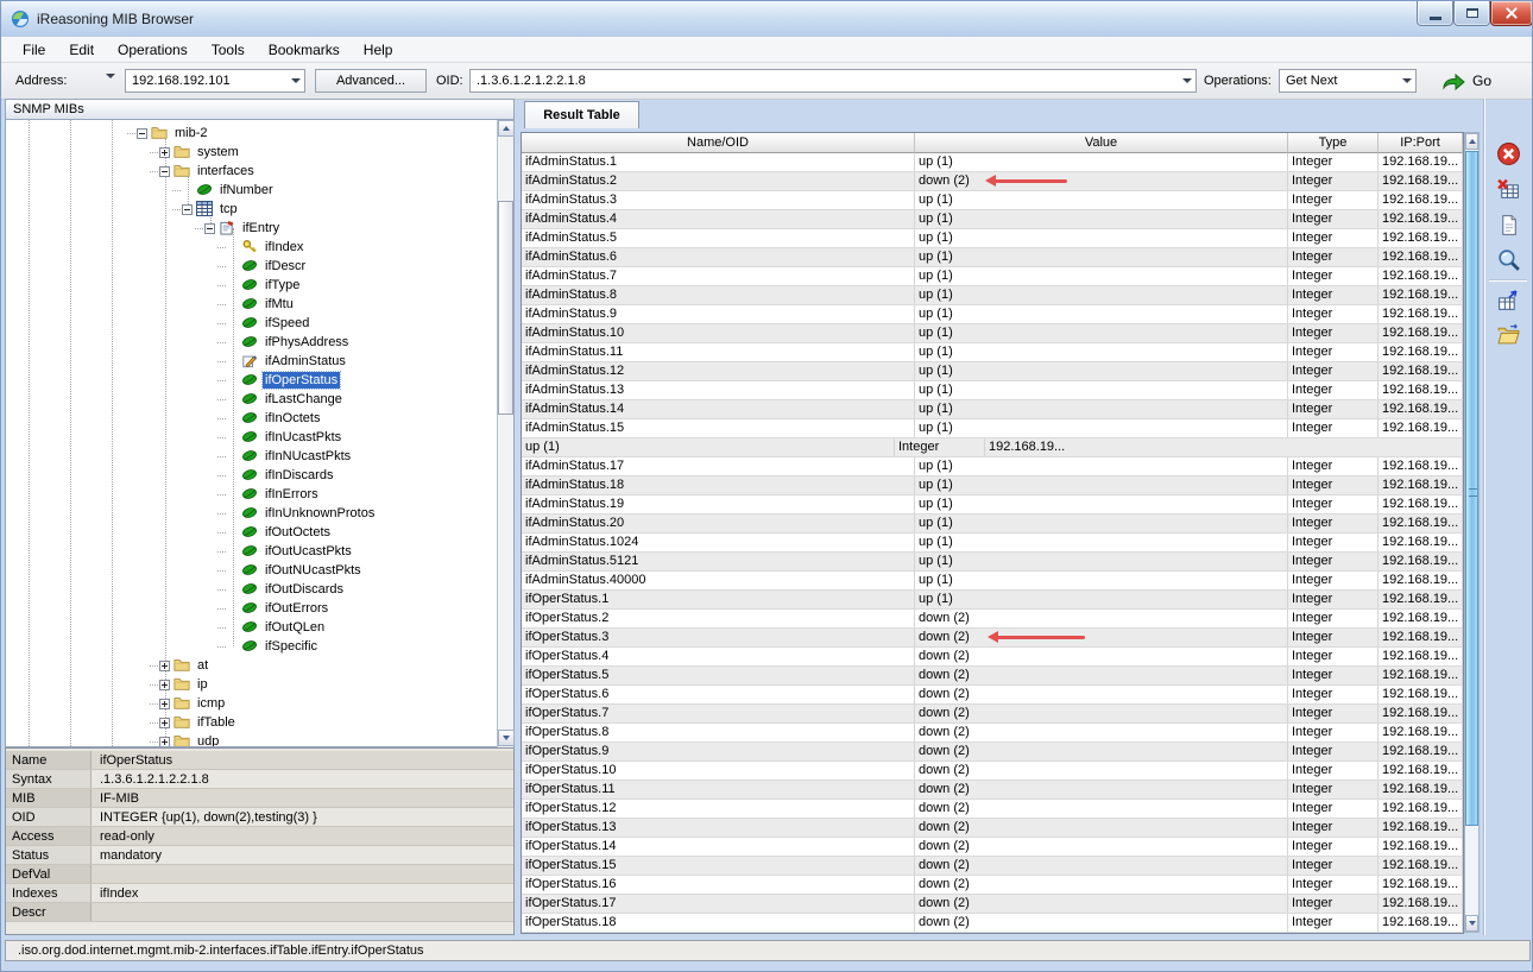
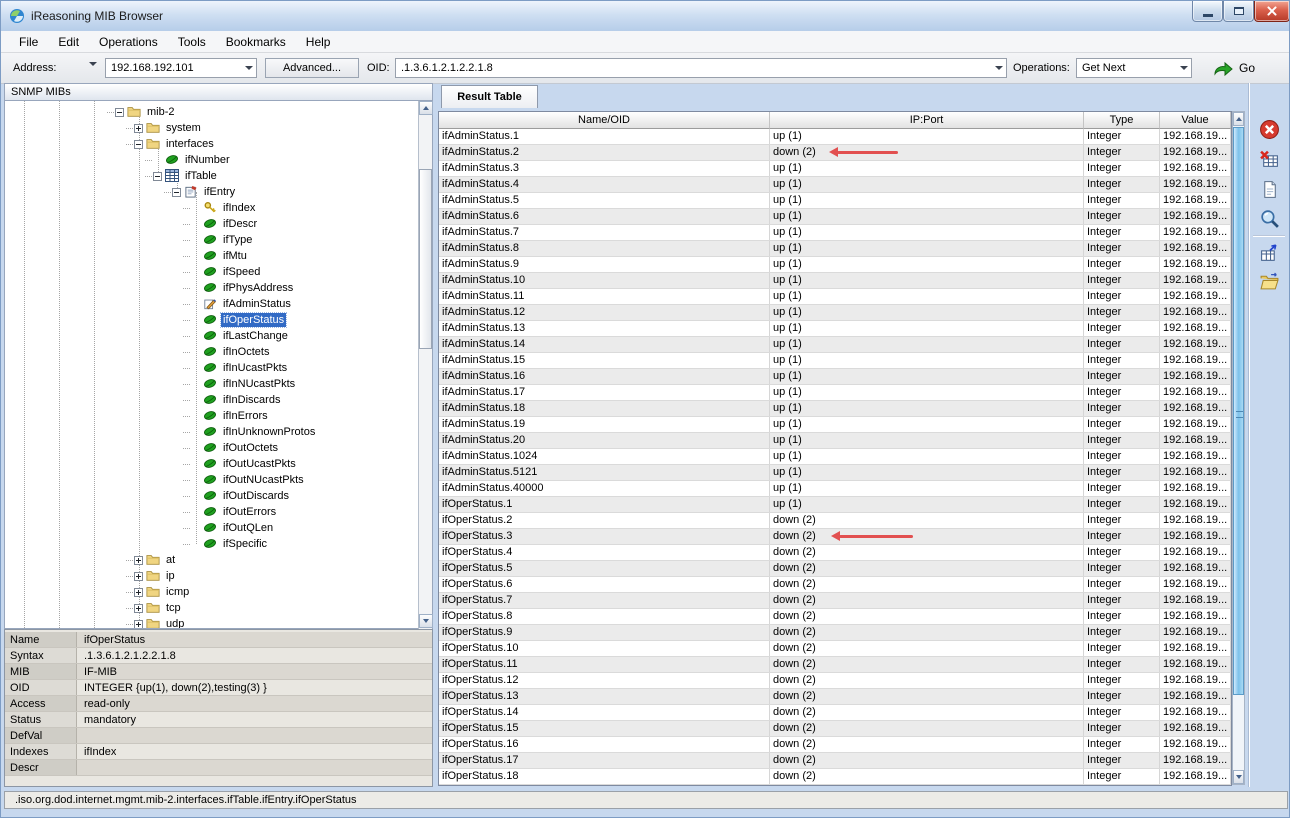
  iReasoning MIB Browser
  File
  Edit
  Operations
  Tools
  Bookmarks
  Help
  Address:
  192.168.192.101
  Advanced...
  OID:
  .1.3.6.1.2.1.2.2.1.8
  Operations:
  Get Next
  Go
  SNMP MIBs
  mib-2
  system
  interfaces
  ifNumber
- tcp
+ ifTable
  ifEntry
  ifIndex
  ifDescr
  ifType
  ifMtu
  ifSpeed
  ifPhysAddress
  ifAdminStatus
  ifOperStatus
  ifLastChange
  ifInOctets
  ifInUcastPkts
  ifInNUcastPkts
  ifInDiscards
  ifInErrors
  ifInUnknownProtos
  ifOutOctets
  ifOutUcastPkts
  ifOutNUcastPkts
  ifOutDiscards
  ifOutErrors
  ifOutQLen
  ifSpecific
  at
  ip
  icmp
- ifTable
+ tcp
  udp
  Name
  ifOperStatus
  Syntax
  .1.3.6.1.2.1.2.2.1.8
  MIB
  IF-MIB
  OID
  INTEGER {up(1), down(2),testing(3) }
  Access
  read-only
  Status
  mandatory
  DefVal
  Indexes
  ifIndex
  Descr
  .iso.org.dod.internet.mgmt.mib-2.interfaces.ifTable.ifEntry.ifOperStatus
  Result Table
  Name/OID
- Value
+ IP:Port
  Type
- IP:Port
+ Value
  ifAdminStatus.1
  up (1)
  Integer
  192.168.19...
  ifAdminStatus.2
  down (2)
  Integer
  192.168.19...
  ifAdminStatus.3
  up (1)
  Integer
  192.168.19...
  ifAdminStatus.4
  up (1)
  Integer
  192.168.19...
  ifAdminStatus.5
  up (1)
  Integer
  192.168.19...
  ifAdminStatus.6
  up (1)
  Integer
  192.168.19...
  ifAdminStatus.7
  up (1)
  Integer
  192.168.19...
  ifAdminStatus.8
  up (1)
  Integer
  192.168.19...
  ifAdminStatus.9
  up (1)
  Integer
  192.168.19...
  ifAdminStatus.10
  up (1)
  Integer
  192.168.19...
  ifAdminStatus.11
  up (1)
  Integer
  192.168.19...
  ifAdminStatus.12
  up (1)
  Integer
  192.168.19...
  ifAdminStatus.13
  up (1)
  Integer
  192.168.19...
  ifAdminStatus.14
  up (1)
  Integer
  192.168.19...
  ifAdminStatus.15
  up (1)
  Integer
  192.168.19...
+ ifAdminStatus.16
  up (1)
  Integer
  192.168.19...
  ifAdminStatus.17
  up (1)
  Integer
  192.168.19...
  ifAdminStatus.18
  up (1)
  Integer
  192.168.19...
  ifAdminStatus.19
  up (1)
  Integer
  192.168.19...
  ifAdminStatus.20
  up (1)
  Integer
  192.168.19...
  ifAdminStatus.1024
  up (1)
  Integer
  192.168.19...
  ifAdminStatus.5121
  up (1)
  Integer
  192.168.19...
  ifAdminStatus.40000
  up (1)
  Integer
  192.168.19...
  ifOperStatus.1
  up (1)
  Integer
  192.168.19...
  ifOperStatus.2
  down (2)
  Integer
  192.168.19...
  ifOperStatus.3
  down (2)
  Integer
  192.168.19...
  ifOperStatus.4
  down (2)
  Integer
  192.168.19...
  ifOperStatus.5
  down (2)
  Integer
  192.168.19...
  ifOperStatus.6
  down (2)
  Integer
  192.168.19...
  ifOperStatus.7
  down (2)
  Integer
  192.168.19...
  ifOperStatus.8
  down (2)
  Integer
  192.168.19...
  ifOperStatus.9
  down (2)
  Integer
  192.168.19...
  ifOperStatus.10
  down (2)
  Integer
  192.168.19...
  ifOperStatus.11
  down (2)
  Integer
  192.168.19...
  ifOperStatus.12
  down (2)
  Integer
  192.168.19...
  ifOperStatus.13
  down (2)
  Integer
  192.168.19...
  ifOperStatus.14
  down (2)
  Integer
  192.168.19...
  ifOperStatus.15
  down (2)
  Integer
  192.168.19...
  ifOperStatus.16
  down (2)
  Integer
  192.168.19...
  ifOperStatus.17
  down (2)
  Integer
  192.168.19...
  ifOperStatus.18
  down (2)
  Integer
  192.168.19...
